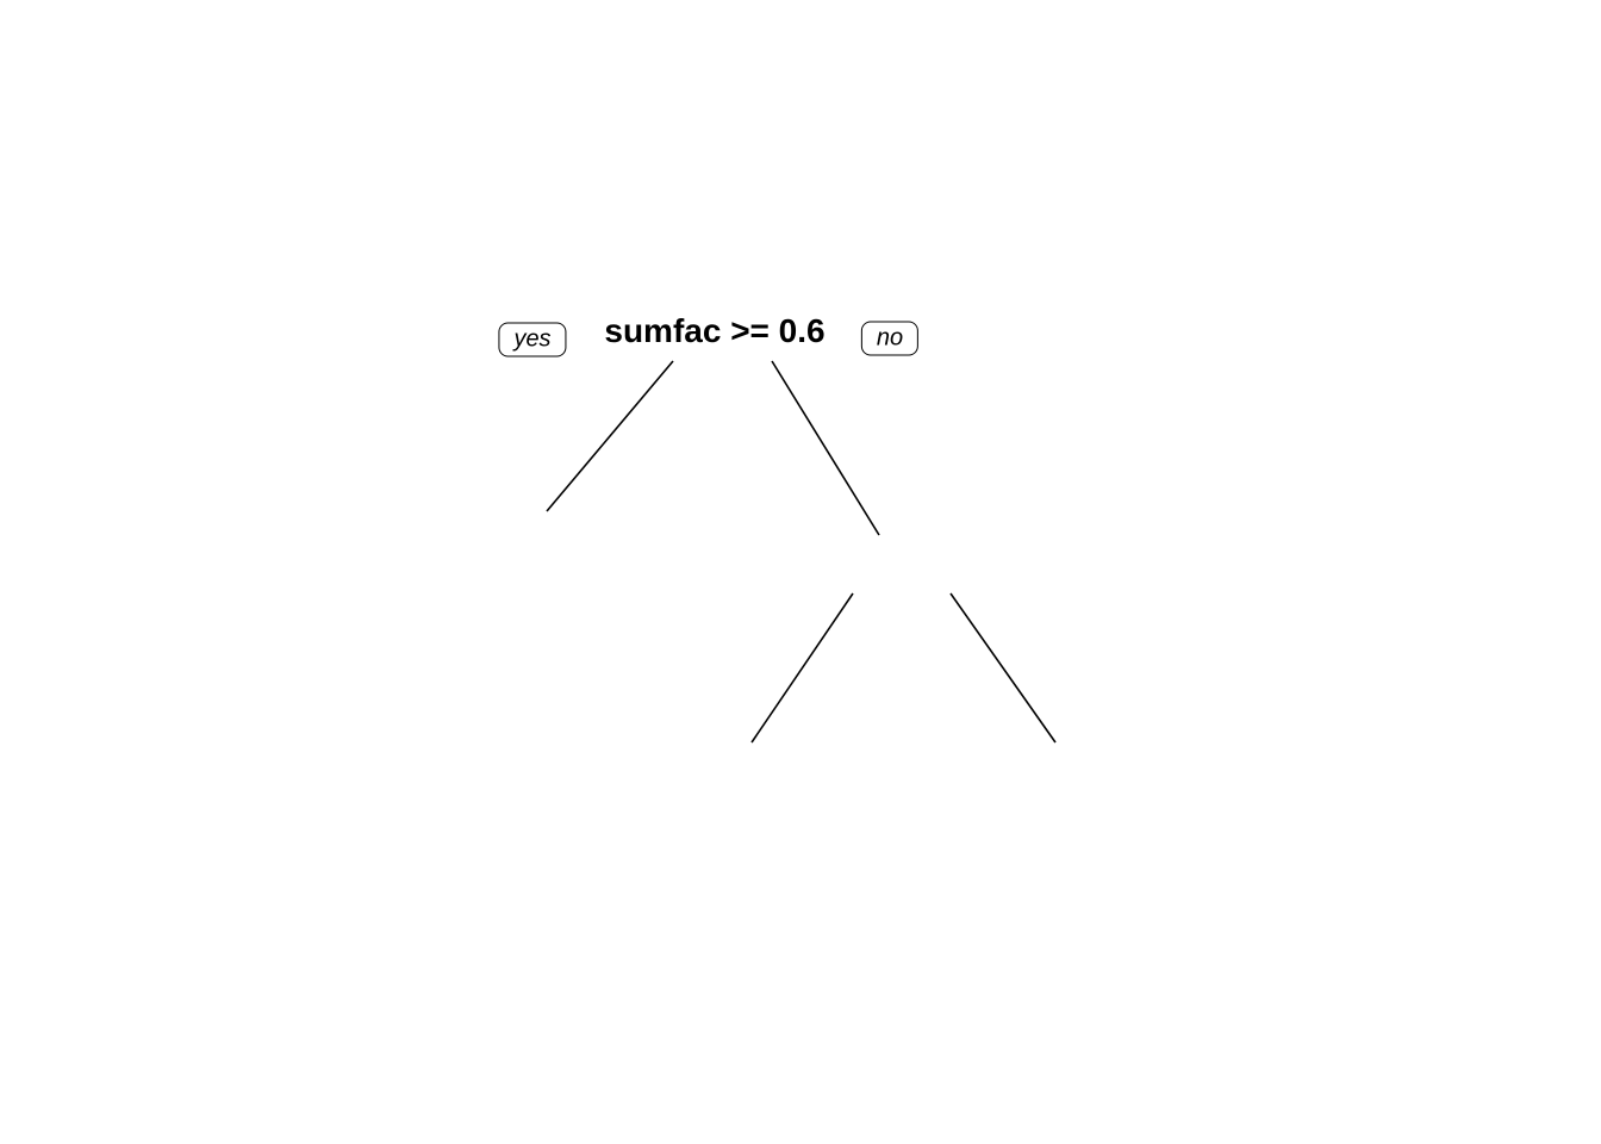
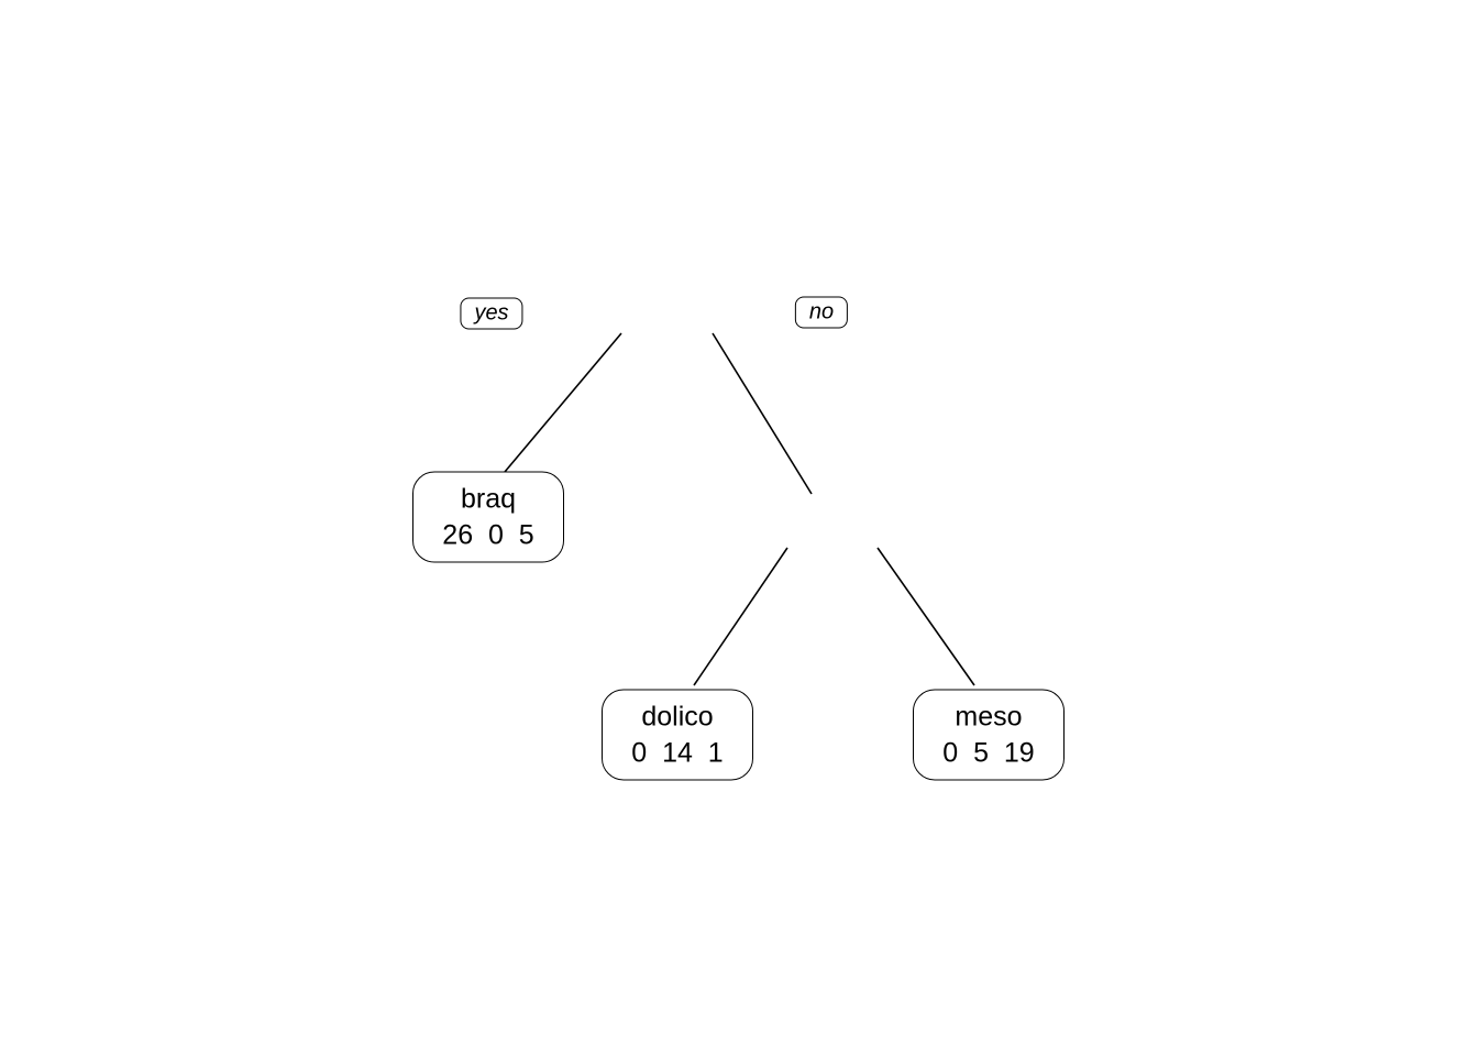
- sumfac >= 0.6
  yes
  no
+ braq
+ 26 0 5
+ dolico
+ 0 14 1
+ meso
+ 0 5 19
